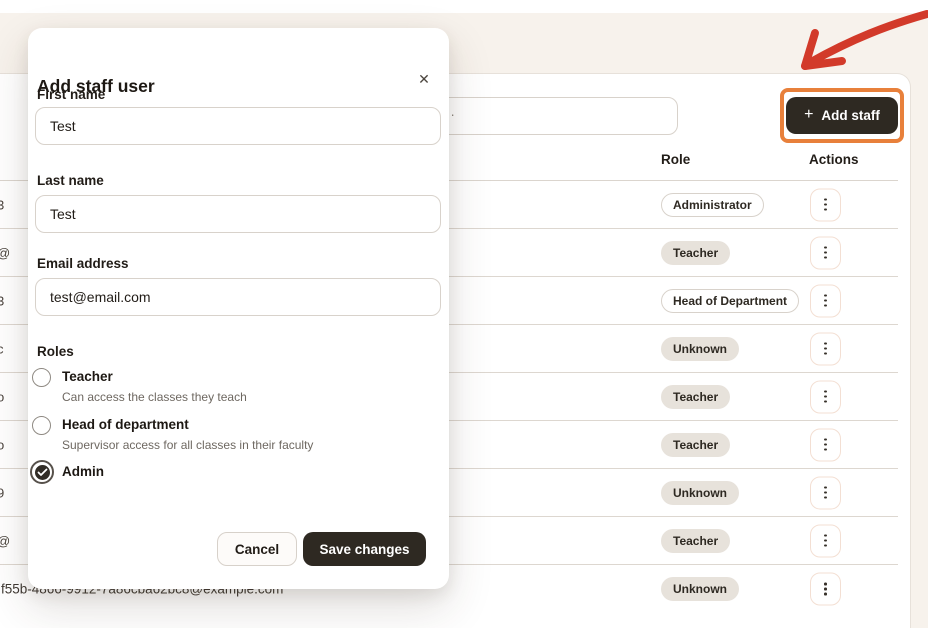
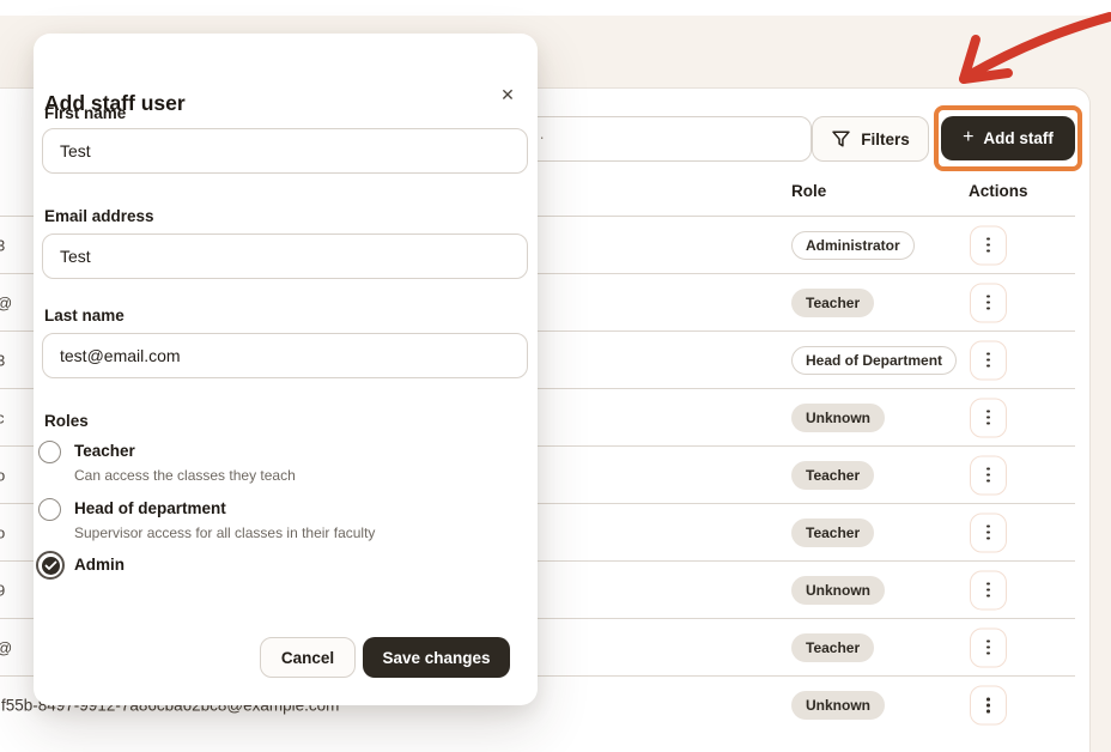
+ Filters
  +
  Add staff
  Role
  Actions
  3
  Administrator
  @
  Teacher
  3
  Head of Department
  c
  Unknown
  o
  Teacher
  o
  Teacher
  9
  Unknown
  @
  Teacher
- f55b-4866-9912-7a86cba62bc8@example.com
+ f55b-8497-9912-7a86cba62bc8@example.com
  Unknown
  Add staff user
  ✕
  First name
  Test
- Last name
+ Email address
  Test
- Email address
+ Last name
  test@email.com
  Roles
  Teacher
  Can access the classes they teach
  Head of department
  Supervisor access for all classes in their faculty
  Admin
  Cancel
  Save changes
